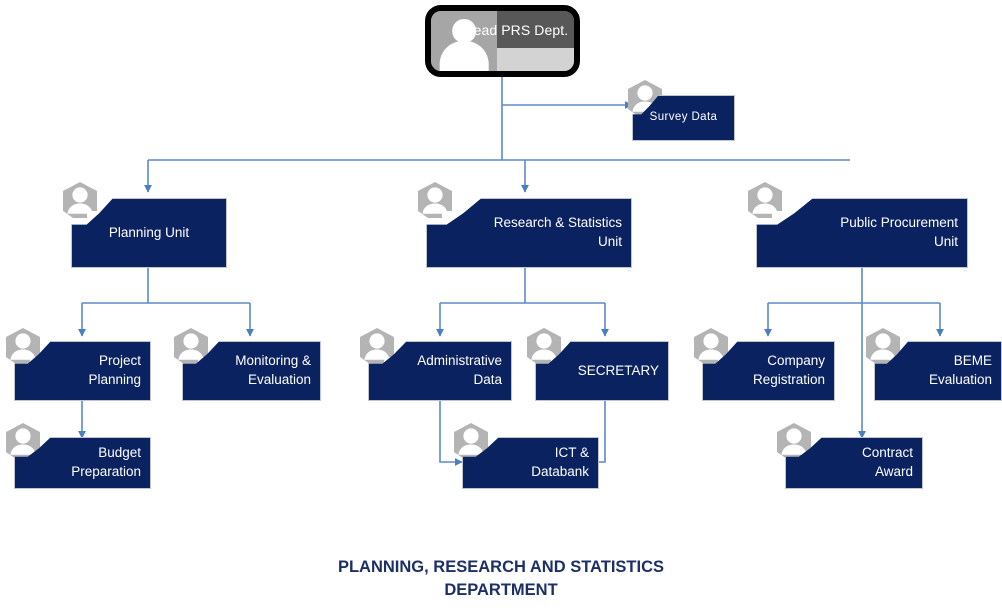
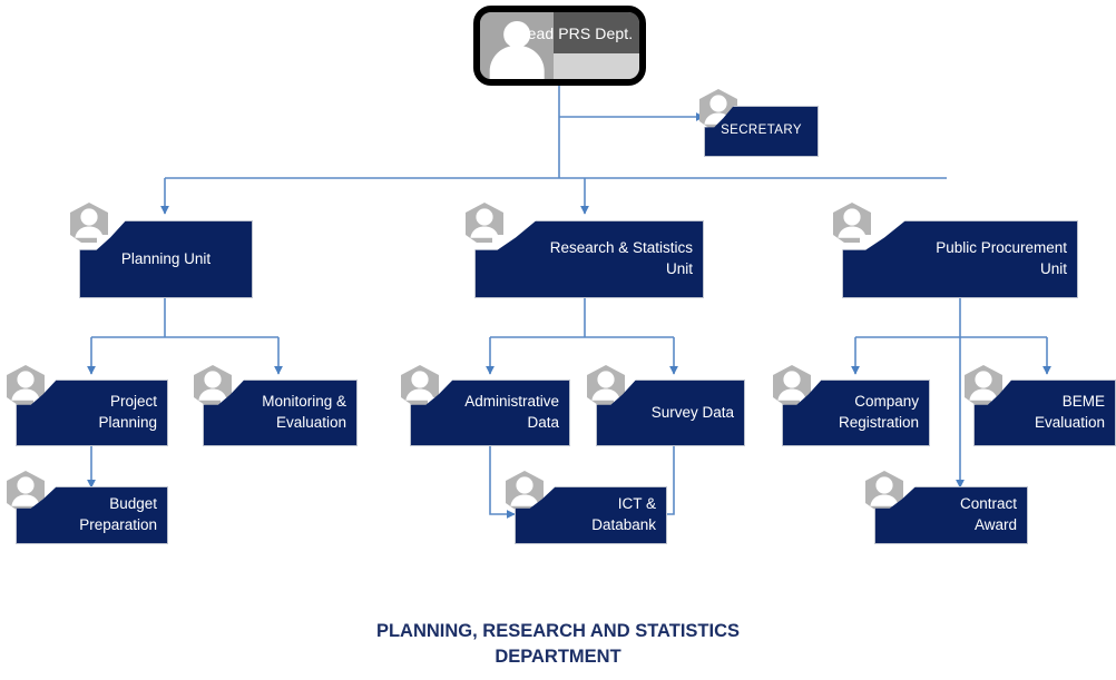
  Head PRS Dept.
- Survey Data
+ SECRETARY
  Planning Unit
  Research & Statistics
  Unit
  Public Procurement
  Unit
  Project
  Planning
  Monitoring &
  Evaluation
  Administrative
  Data
- SECRETARY
+ Survey Data
  Company
  Registration
  BEME
  Evaluation
  Budget
  Preparation
  ICT &
  Databank
  Contract
  Award
  PLANNING, RESEARCH AND STATISTICS
  DEPARTMENT
